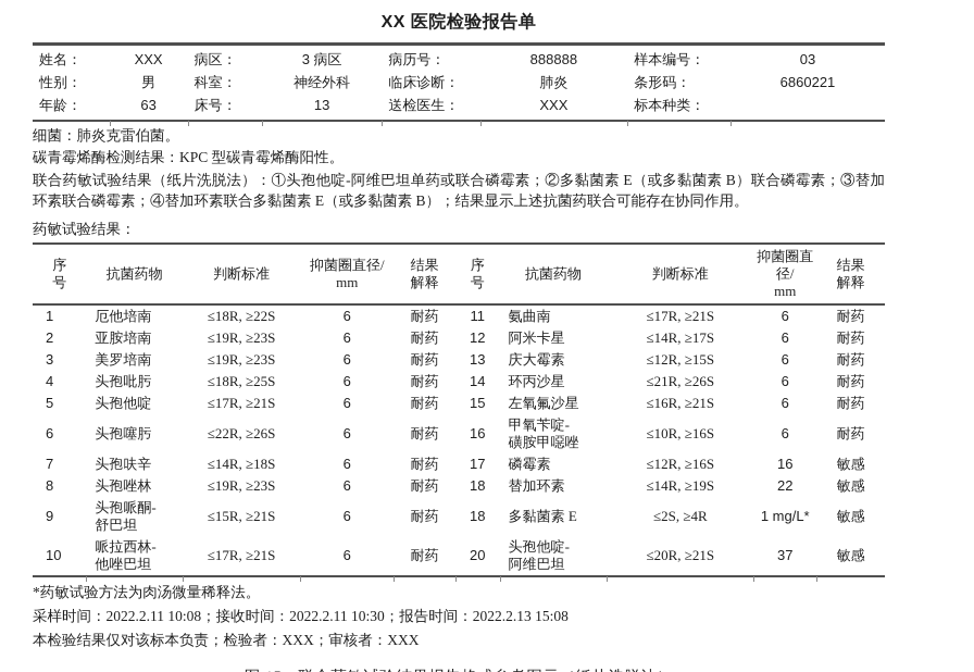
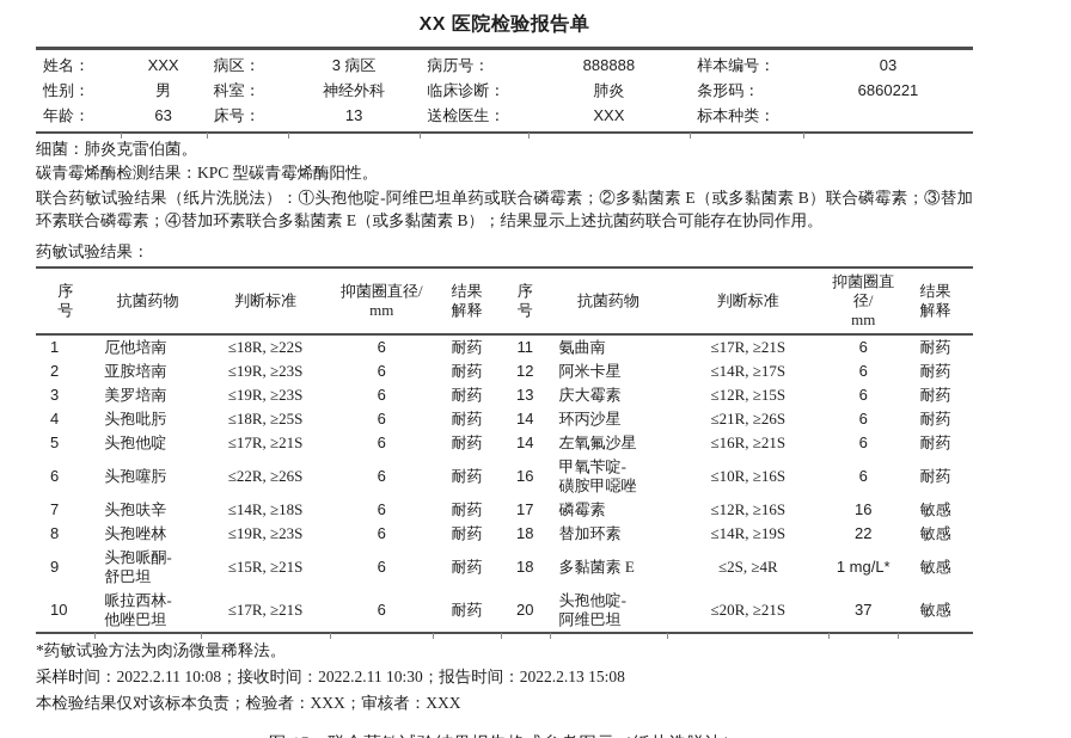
  XX 医院检验报告单
  姓名：
  XXX
  病区：
  3 病区
  病历号：
  888888
  样本编号：
  03
  性别：
  男
  科室：
  神经外科
  临床诊断：
  肺炎
  条形码：
  6860221
  年龄：
  63
  床号：
  13
  送检医生：
  XXX
  标本种类：
  细菌：肺炎克雷伯菌。
  碳青霉烯酶检测结果：KPC 型碳青霉烯酶阳性。
  联合药敏试验结果（纸片洗脱法）：①头孢他啶-阿维巴坦单药或联合磷霉素；②多黏菌素 E（或多黏菌素 B）联合磷霉素；③替加环素联合磷霉素；④替加环素联合多黏菌素 E（或多黏菌素 B）；结果显示上述抗菌药联合可能存在协同作用。
  药敏试验结果：
  序 号	抗菌药物	判断标准	抑菌圈直径/ mm	结果 解释	序 号	抗菌药物	判断标准	抑菌圈直径/ mm	结果 解释
  1	厄他培南	≤18R, ≥22S	6	耐药	11	氨曲南	≤17R, ≥21S	6	耐药
  2	亚胺培南	≤19R, ≥23S	6	耐药	12	阿米卡星	≤14R, ≥17S	6	耐药
  3	美罗培南	≤19R, ≥23S	6	耐药	13	庆大霉素	≤12R, ≥15S	6	耐药
  4	头孢吡肟	≤18R, ≥25S	6	耐药	14	环丙沙星	≤21R, ≥26S	6	耐药
- 5	头孢他啶	≤17R, ≥21S	6	耐药	15	左氧氟沙星	≤16R, ≥21S	6	耐药
+ 5	头孢他啶	≤17R, ≥21S	6	耐药	14	左氧氟沙星	≤16R, ≥21S	6	耐药
  6	头孢噻肟	≤22R, ≥26S	6	耐药	16	甲氧苄啶- 磺胺甲噁唑	≤10R, ≥16S	6	耐药
  7	头孢呋辛	≤14R, ≥18S	6	耐药	17	磷霉素	≤12R, ≥16S	16	敏感
  8	头孢唑林	≤19R, ≥23S	6	耐药	18	替加环素	≤14R, ≥19S	22	敏感
  9	头孢哌酮- 舒巴坦	≤15R, ≥21S	6	耐药	18	多黏菌素 E	≤2S, ≥4R	1 mg/L*	敏感
  10	哌拉西林- 他唑巴坦	≤17R, ≥21S	6	耐药	20	头孢他啶- 阿维巴坦	≤20R, ≥21S	37	敏感
  *药敏试验方法为肉汤微量稀释法。
  采样时间：2022.2.11 10:08；接收时间：2022.2.11 10:30；报告时间：2022.2.13 15:08
  本检验结果仅对该标本负责；检验者：XXX；审核者：XXX
